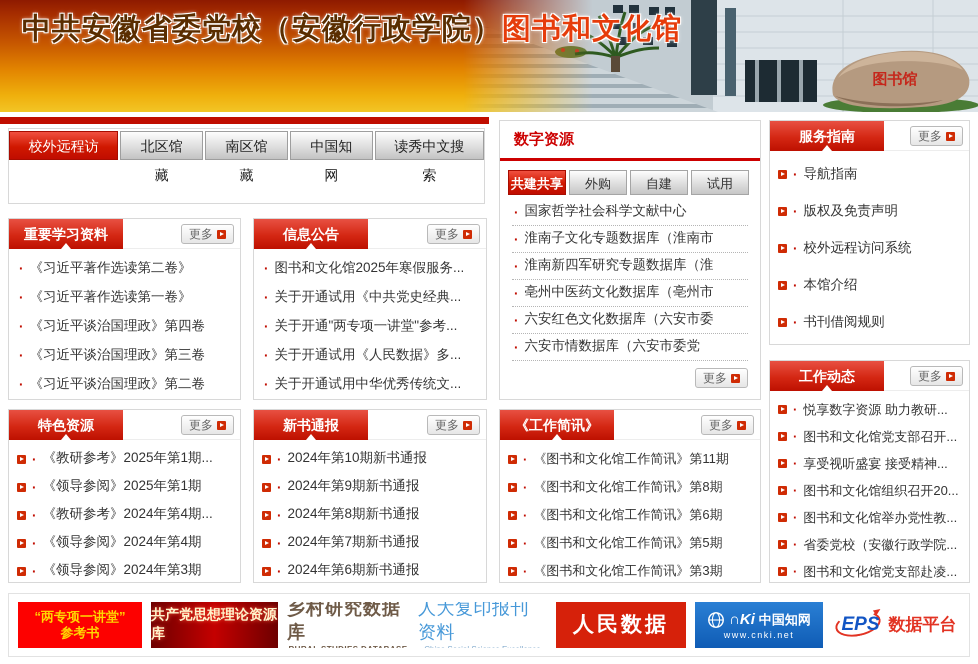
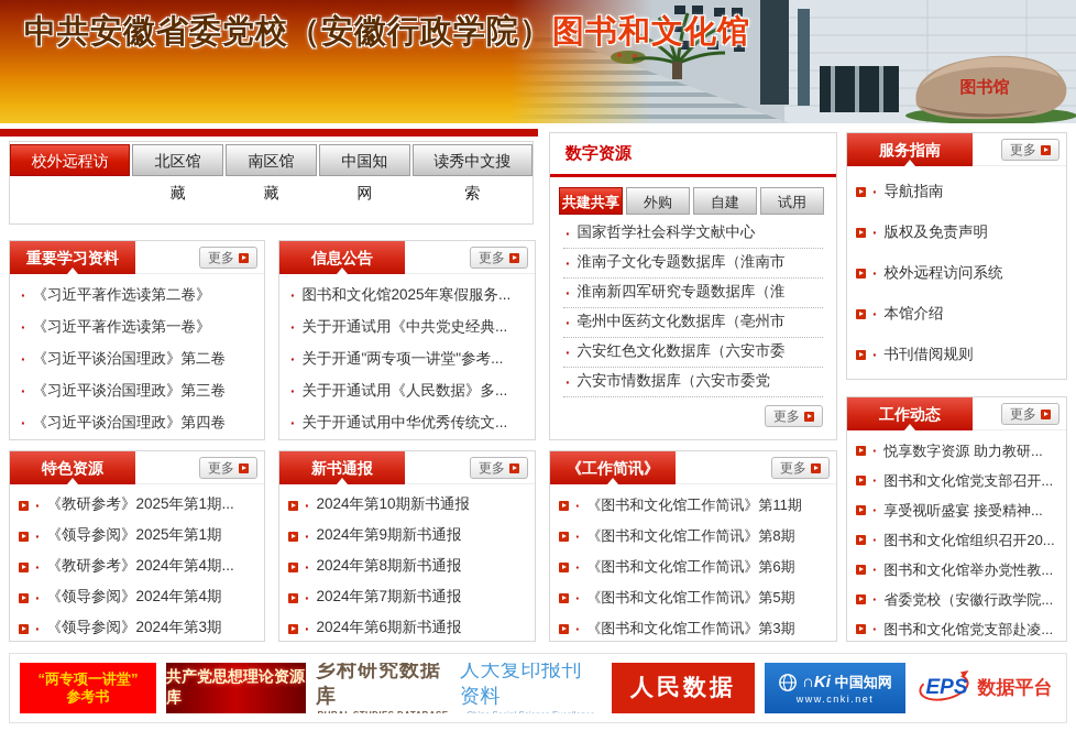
  图书馆
  中共安徽省委党校（安徽行政学院）图书和文化馆
  校外远程访
  北区馆藏
  南区馆藏
  中国知网
  读秀中文搜索
  重要学习资料
  更多
  ·
  《习近平著作选读第二卷》
  ·
  《习近平著作选读第一卷》
  ·
- 《习近平谈治国理政》第四卷
+ 《习近平谈治国理政》第二卷
  ·
  《习近平谈治国理政》第三卷
  ·
- 《习近平谈治国理政》第二卷
+ 《习近平谈治国理政》第四卷
  信息公告
  更多
  ·
  图书和文化馆2025年寒假服务...
  ·
  关于开通试用《中共党史经典...
  ·
  关于开通"两专项一讲堂"参考...
  ·
  关于开通试用《人民数据》多...
  ·
  关于开通试用中华优秀传统文...
  特色资源
  更多
  ·
  《教研参考》2025年第1期...
  ·
  《领导参阅》2025年第1期
  ·
  《教研参考》2024年第4期...
  ·
  《领导参阅》2024年第4期
  ·
  《领导参阅》2024年第3期
  新书通报
  更多
  ·
  2024年第10期新书通报
  ·
  2024年第9期新书通报
  ·
  2024年第8期新书通报
  ·
  2024年第7期新书通报
  ·
  2024年第6期新书通报
  数字资源
  共建共享
  外购
  自建
  试用
  ·
  国家哲学社会科学文献中心
  ·
  淮南子文化专题数据库（淮南市
  ·
  淮南新四军研究专题数据库（淮
  ·
  亳州中医药文化数据库（亳州市
  ·
  六安红色文化数据库（六安市委
  ·
  六安市情数据库（六安市委党
  更多
  《工作简讯》
  更多
  ·
  《图书和文化馆工作简讯》第11期
  ·
  《图书和文化馆工作简讯》第8期
  ·
  《图书和文化馆工作简讯》第6期
  ·
  《图书和文化馆工作简讯》第5期
  ·
  《图书和文化馆工作简讯》第3期
  服务指南
  更多
  ·
  导航指南
  ·
  版权及免责声明
  ·
  校外远程访问系统
  ·
  本馆介绍
  ·
  书刊借阅规则
  工作动态
  更多
  ·
  悦享数字资源 助力教研...
  ·
  图书和文化馆党支部召开...
  ·
  享受视听盛宴 接受精神...
  ·
  图书和文化馆组织召开20...
  ·
  图书和文化馆举办党性教...
  ·
  省委党校（安徽行政学院...
  ·
  图书和文化馆党支部赴凌...
  “两专项一讲堂”
  参考书
  共产党思想理论资源库
  乡村研究数据库
  人大复印报刊资料
  人民数据
  ∩Ki
  中国知网
  www.cnki.net
  EPS
  数据平台
